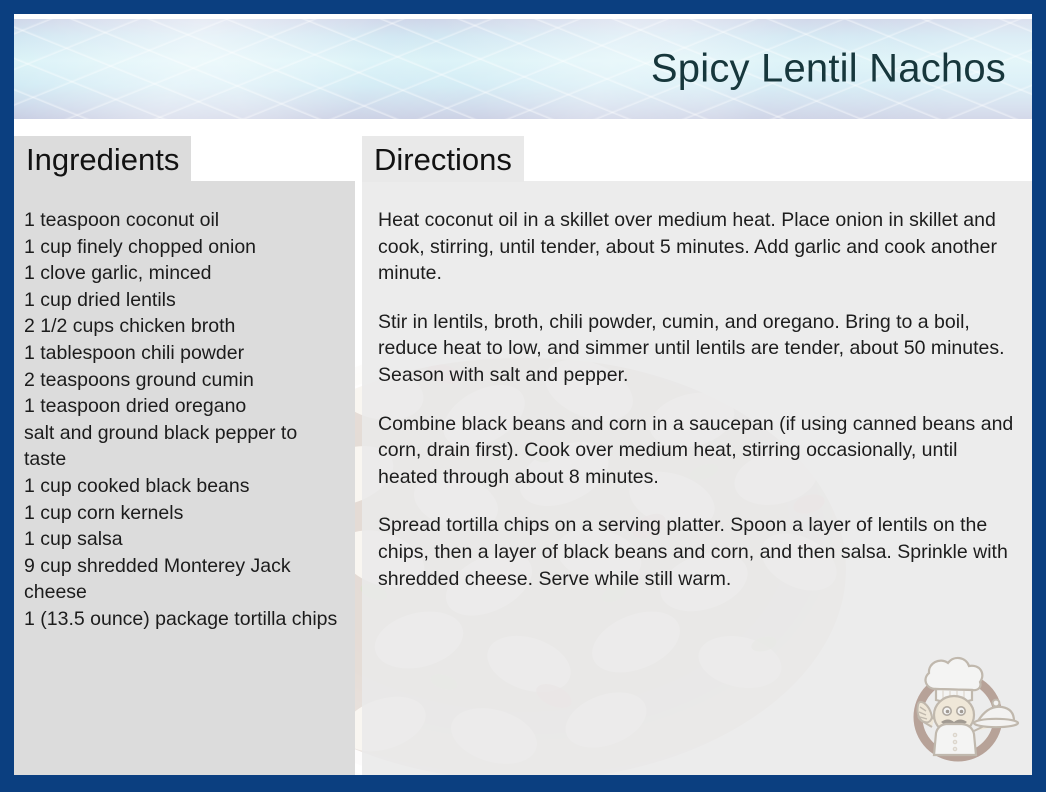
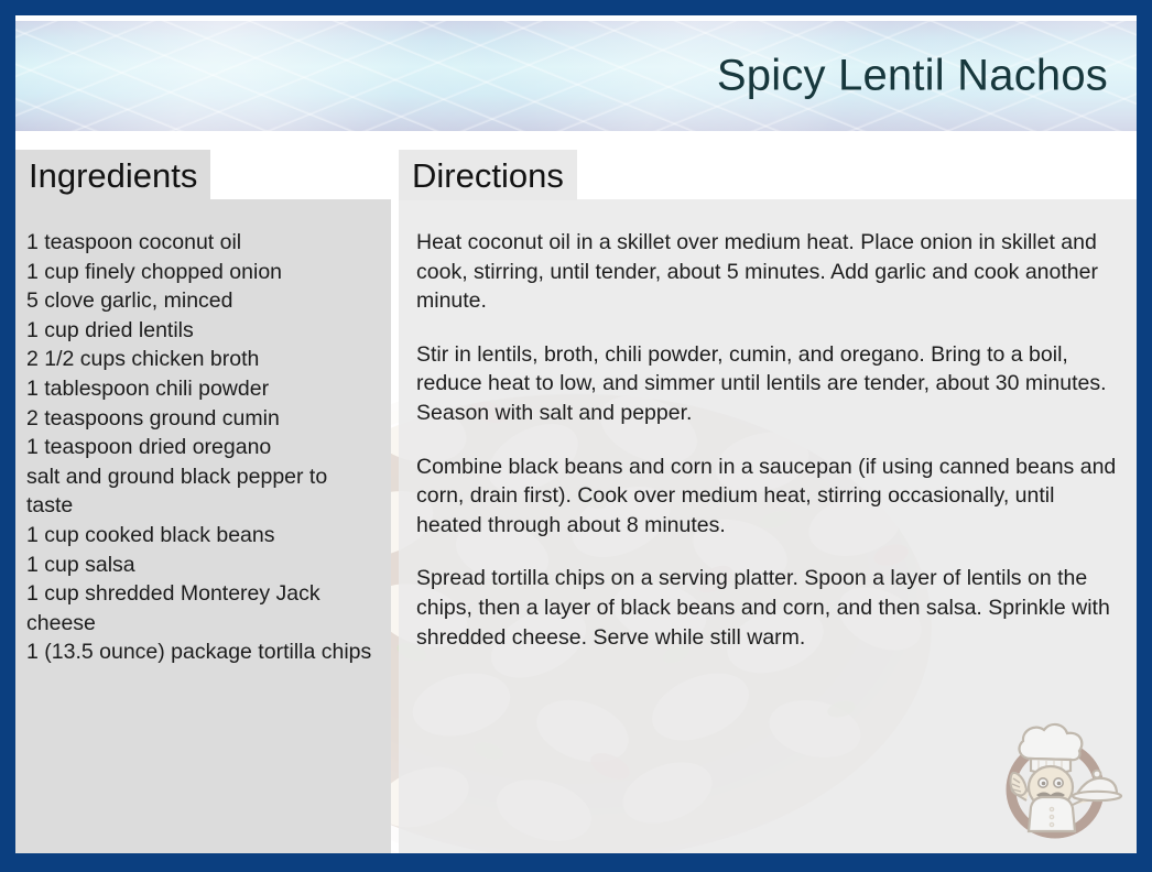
  Spicy Lentil Nachos
  Ingredients
  1 teaspoon coconut oil
  1 cup finely chopped onion
- 1 clove garlic, minced
+ 5 clove garlic, minced
  1 cup dried lentils
  2 1/2 cups chicken broth
  1 tablespoon chili powder
  2 teaspoons ground cumin
  1 teaspoon dried oregano
  salt and ground black pepper to taste
  1 cup cooked black beans
- 1 cup corn kernels
  1 cup salsa
- 9 cup shredded Monterey Jack cheese
+ 1 cup shredded Monterey Jack cheese
  1 (13.5 ounce) package tortilla chips
  Directions
  Heat coconut oil in a skillet over medium heat. Place onion in skillet and cook, stirring, until tender, about 5 minutes. Add garlic and cook another minute.
- Stir in lentils, broth, chili powder, cumin, and oregano. Bring to a boil, reduce heat to low, and simmer until lentils are tender, about 50 minutes. Season with salt and pepper.
+ Stir in lentils, broth, chili powder, cumin, and oregano. Bring to a boil, reduce heat to low, and simmer until lentils are tender, about 30 minutes. Season with salt and pepper.
  Combine black beans and corn in a saucepan (if using canned beans and corn, drain first). Cook over medium heat, stirring occasionally, until heated through about 8 minutes.
  Spread tortilla chips on a serving platter. Spoon a layer of lentils on the chips, then a layer of black beans and corn, and then salsa. Sprinkle with shredded cheese. Serve while still warm.
